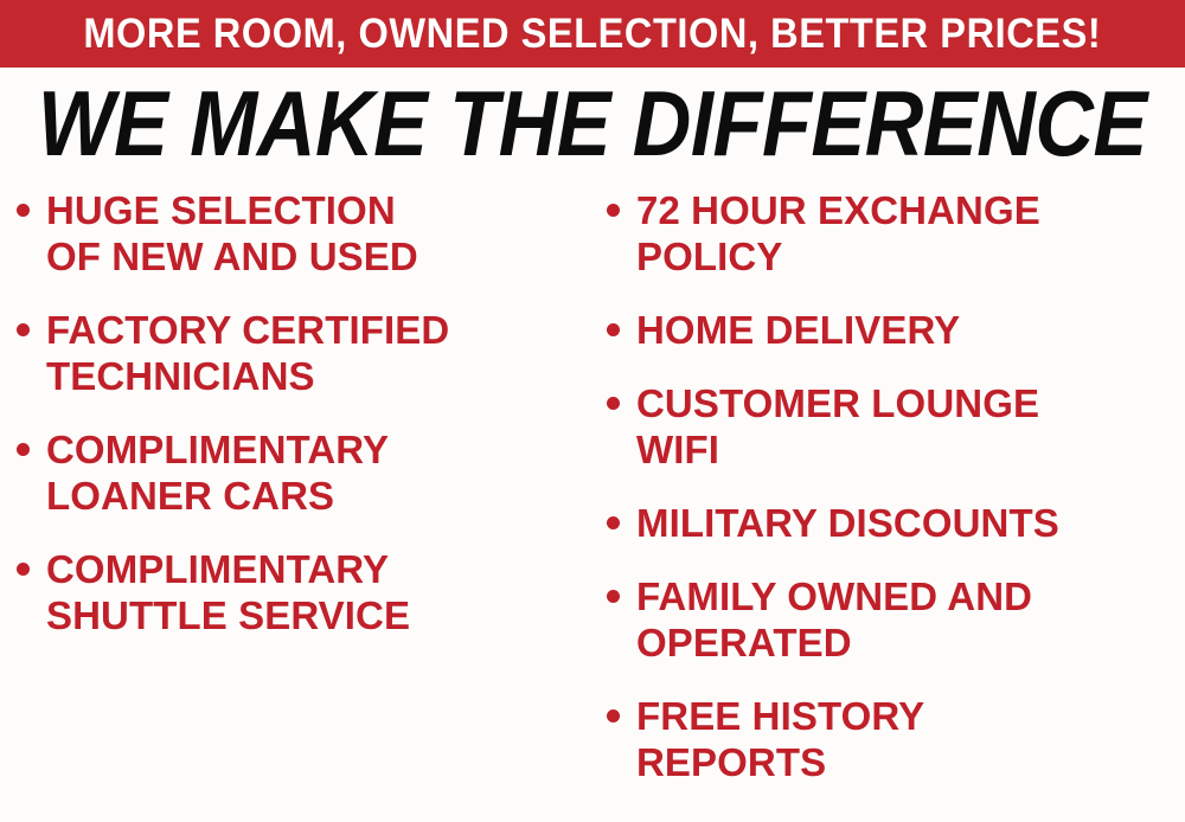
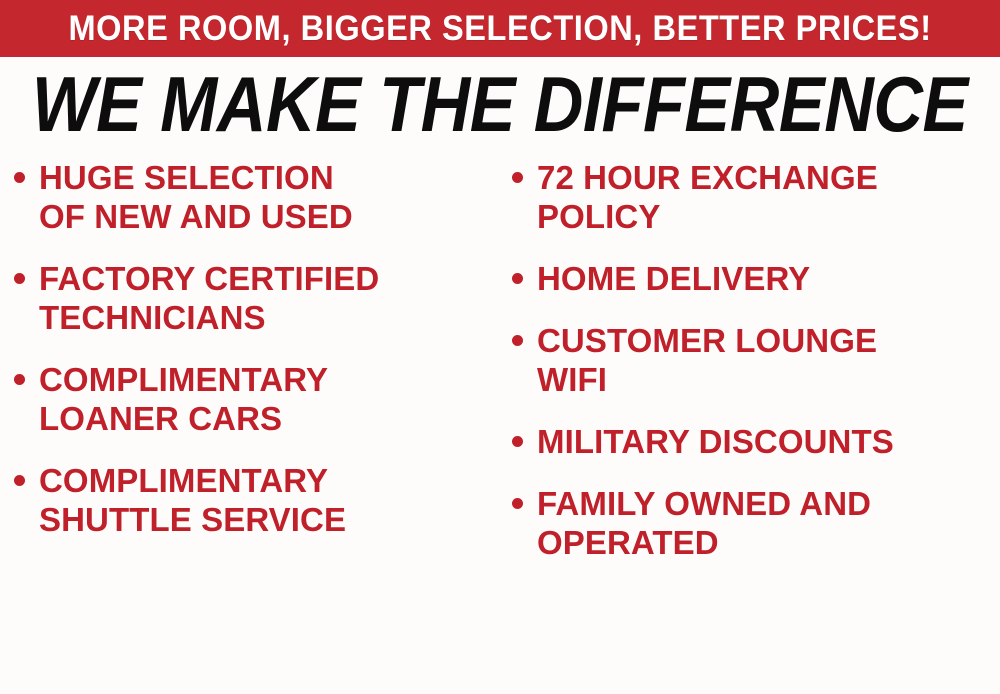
- MORE ROOM, OWNED SELECTION, BETTER PRICES!
+ MORE ROOM, BIGGER SELECTION, BETTER PRICES!
  WE MAKE THE DIFFERENCE
  HUGE SELECTION
  OF NEW AND USED
  FACTORY CERTIFIED
  TECHNICIANS
  COMPLIMENTARY
  LOANER CARS
  COMPLIMENTARY
  SHUTTLE SERVICE
  72 HOUR EXCHANGE
  POLICY
  HOME DELIVERY
  CUSTOMER LOUNGE
  WIFI
  MILITARY DISCOUNTS
  FAMILY OWNED AND
  OPERATED
- FREE HISTORY
- REPORTS
